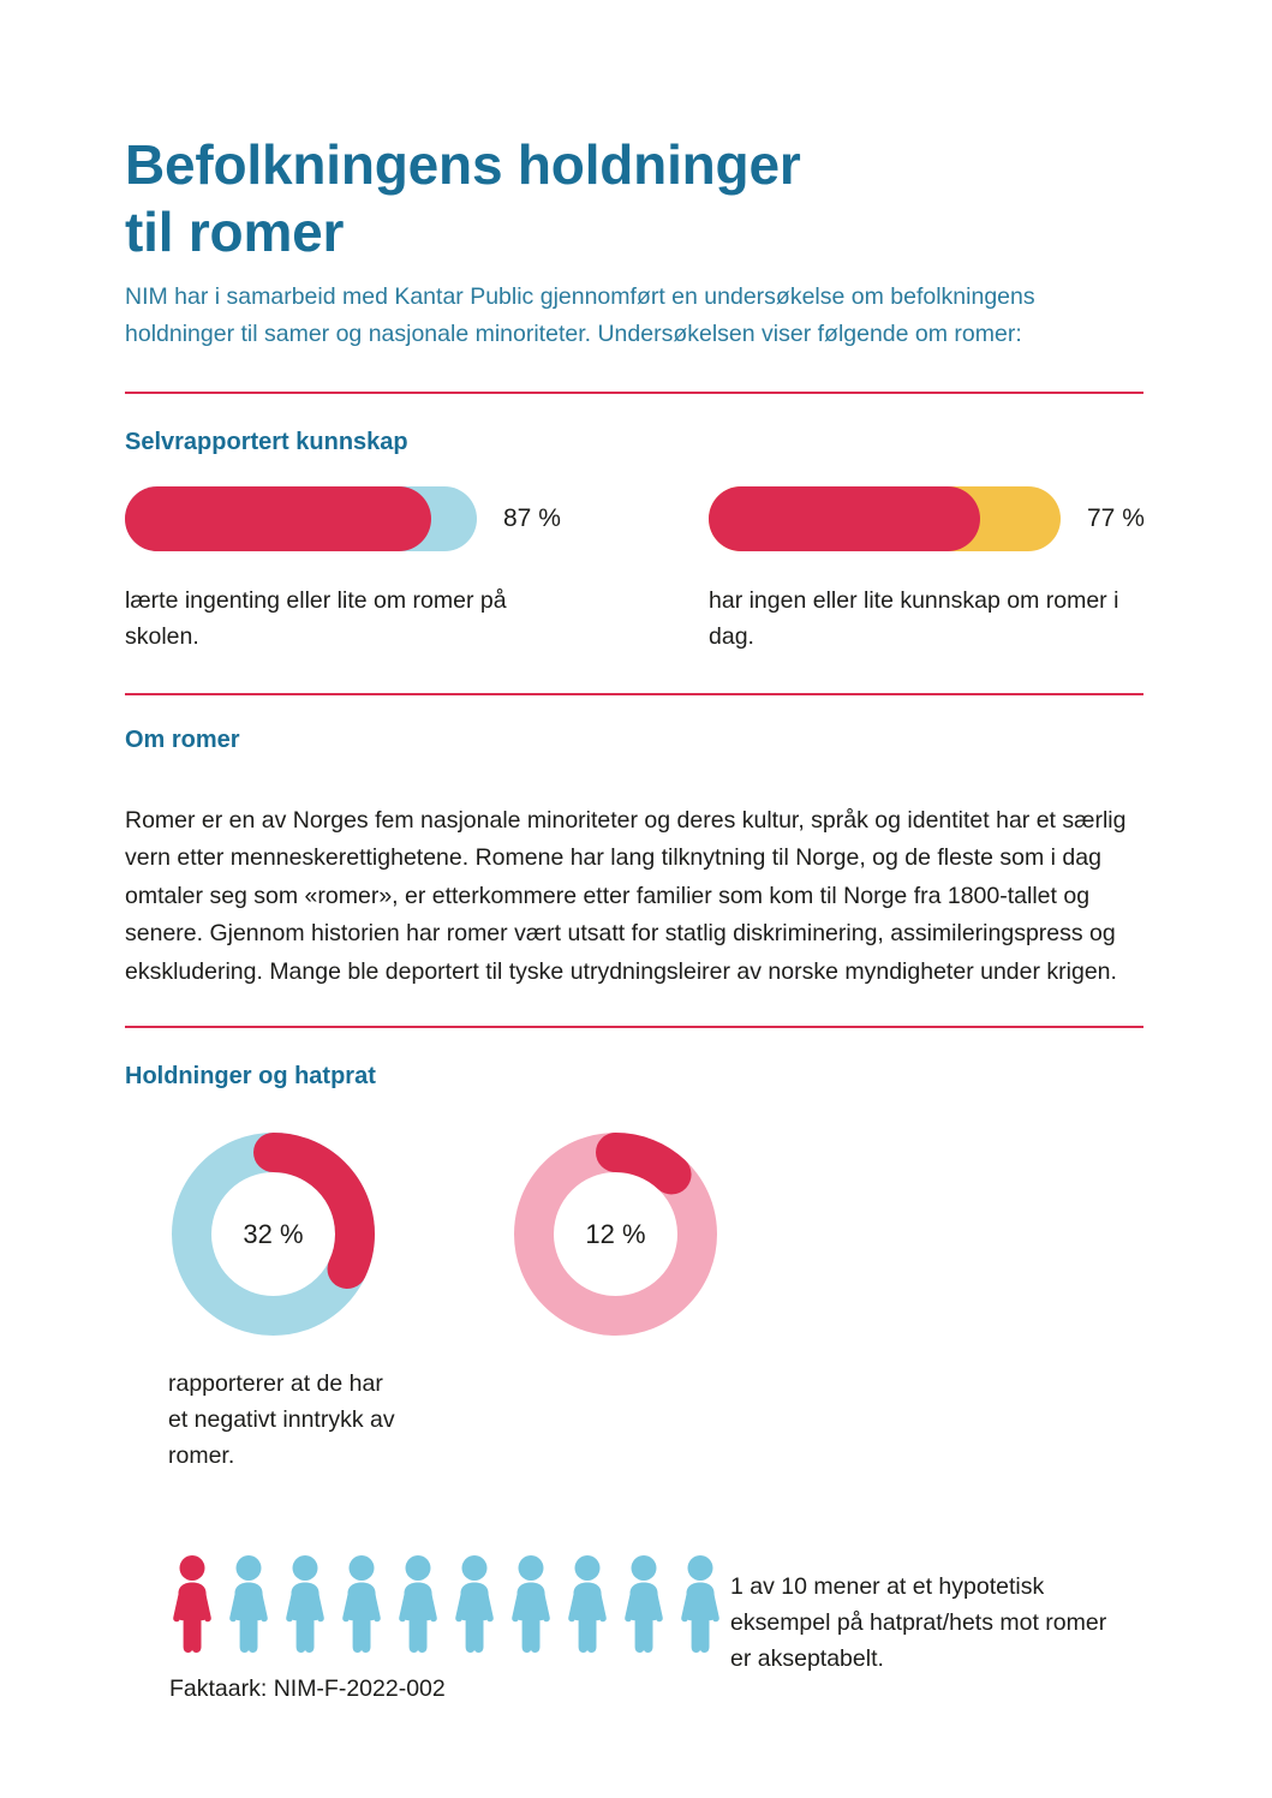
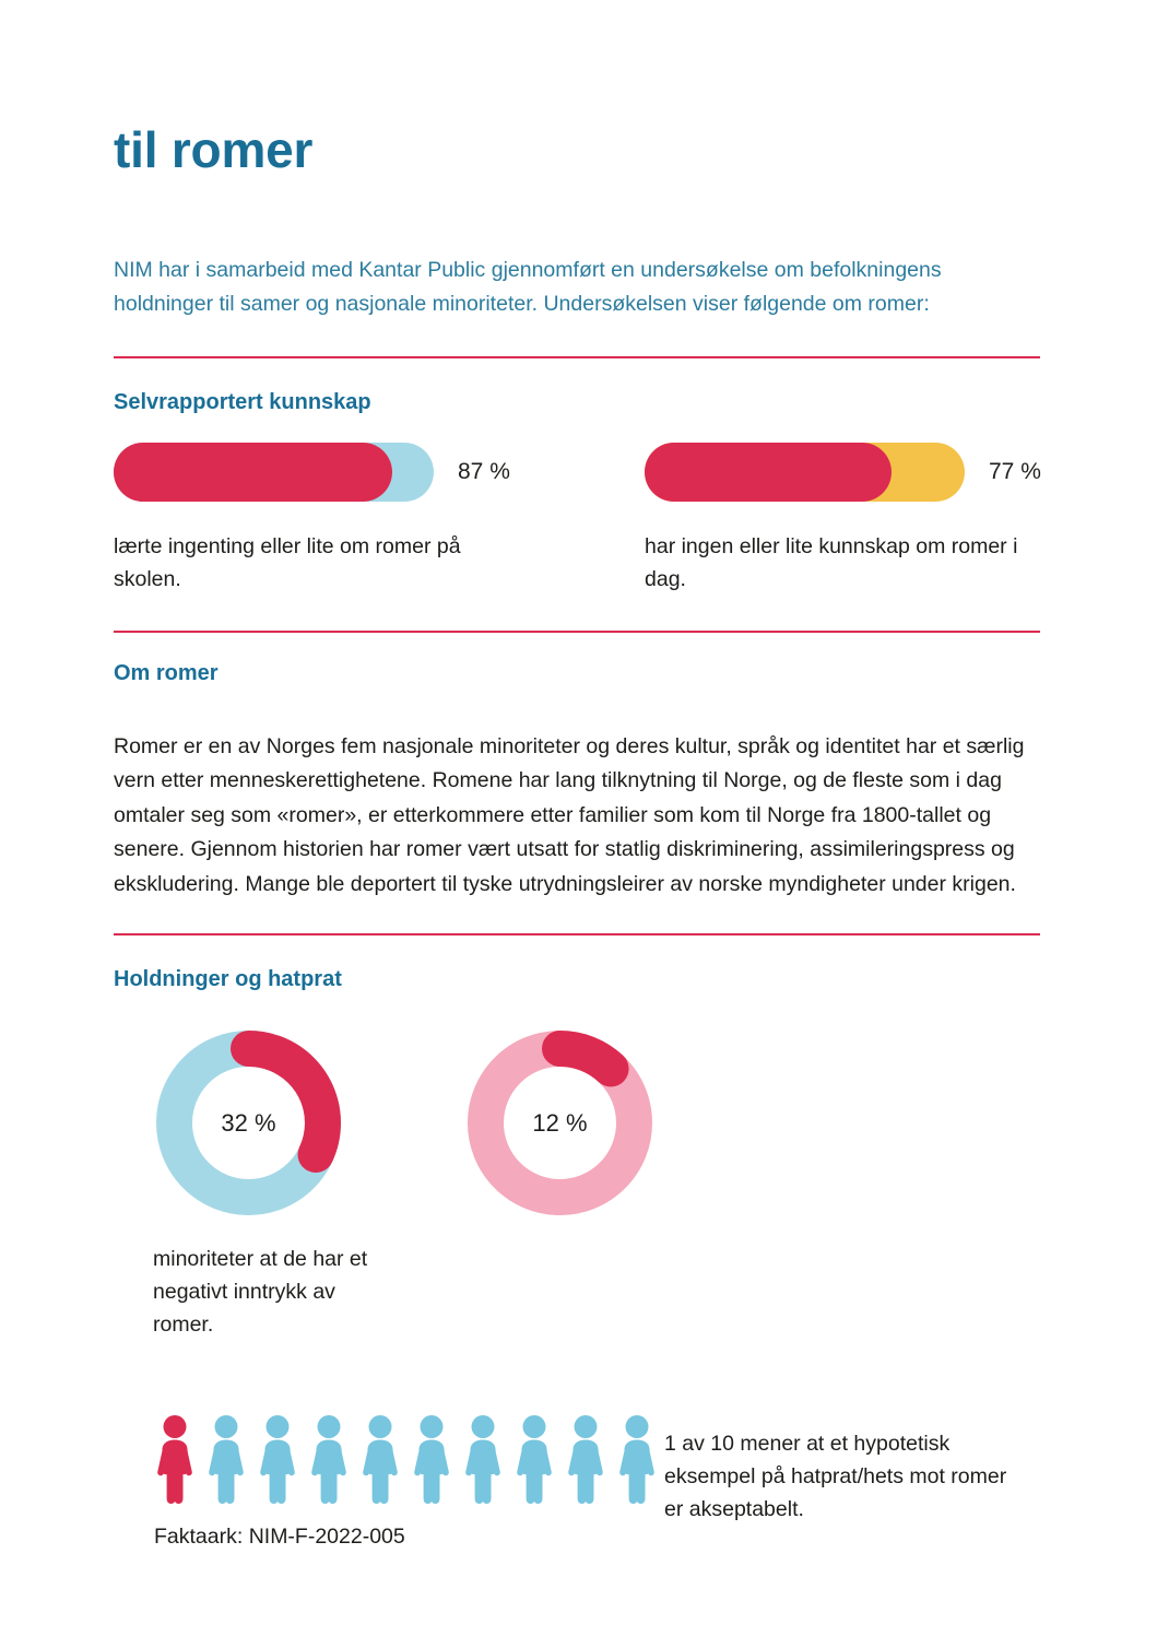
- Befolkningens holdninger
  til romer
  NIM har i samarbeid med Kantar Public gjennomført en undersøkelse om befolkningens holdninger til samer og nasjonale minoriteter. Undersøkelsen viser følgende om romer:
  Selvrapportert kunnskap
  87 %
  lærte ingenting eller lite om romer på skolen.
  77 %
  har ingen eller lite kunnskap om romer i dag.
  Om romer
  Romer er en av Norges fem nasjonale minoriteter og deres kultur, språk og identitet har et særlig vern etter menneskerettighetene. Romene har lang tilknytning til Norge, og de fleste som i dag omtaler seg som «romer», er etterkommere etter familier som kom til Norge fra 1800-tallet og senere. Gjennom historien har romer vært utsatt for statlig diskriminering, assimileringspress og ekskludering. Mange ble deportert til tyske utrydningsleirer av norske myndigheter under krigen.
  Holdninger og hatprat
  32 %
- rapporterer at de har et negativt inntrykk av romer.
+ minoriteter at de har et negativt inntrykk av romer.
  12 %
  1 av 10 mener at et hypotetisk eksempel på hatprat/hets mot romer er akseptabelt.
- Faktaark: NIM-F-2022-002
+ Faktaark: NIM-F-2022-005
